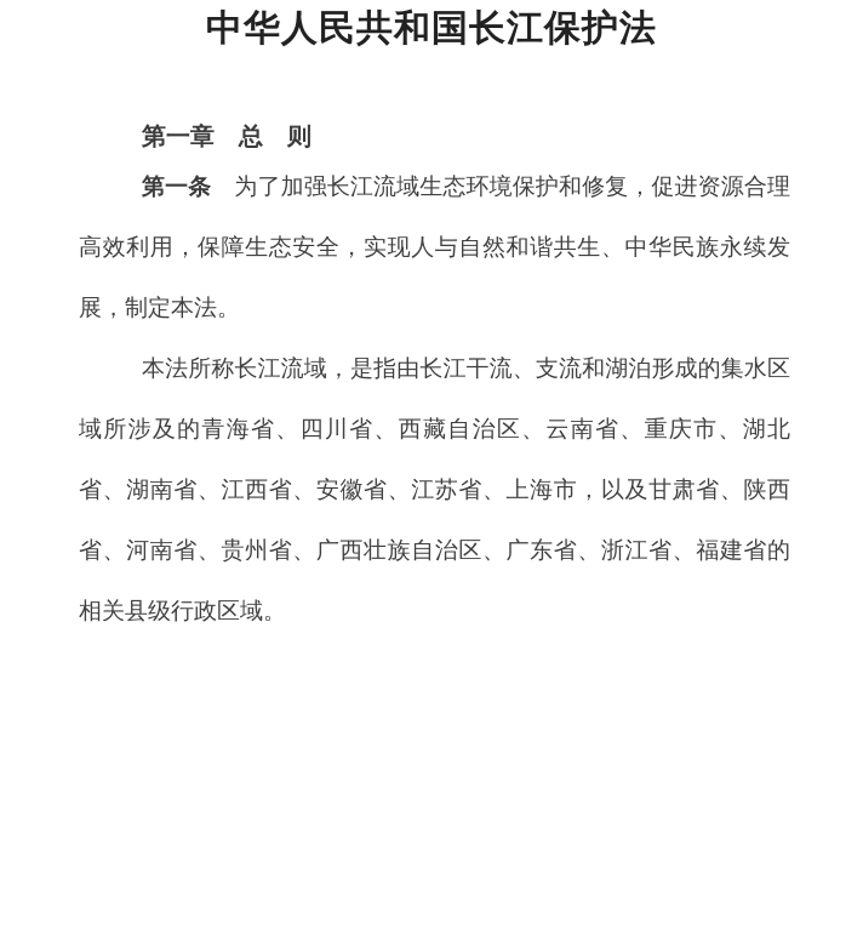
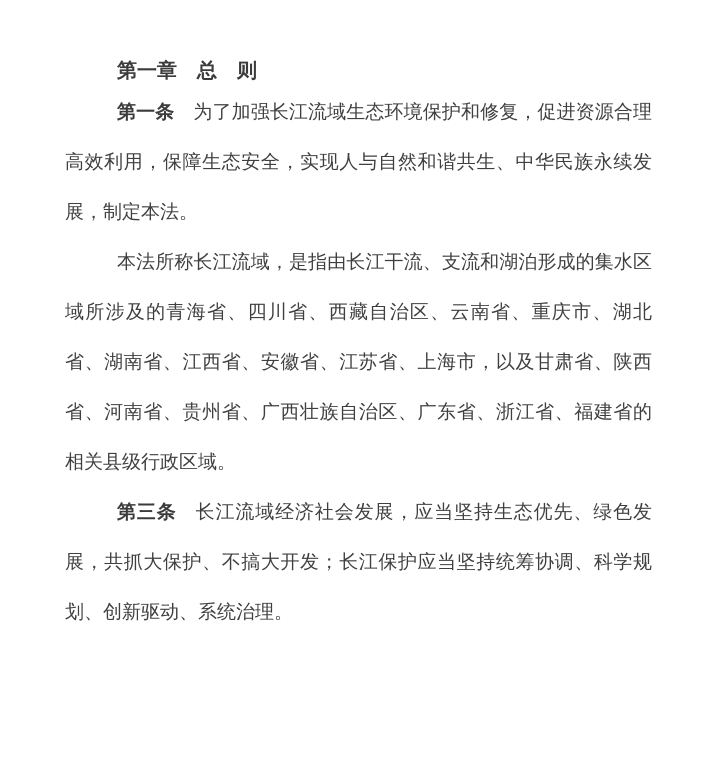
- 中华人民共和国长江保护法
  第一章 总 则
  第一条 为了加强长江流域生态环境保护和修复，促进资源合理高效利用，保障生态安全，实现人与自然和谐共生、中华民族永续发展，制定本法。
  本法所称长江流域，是指由长江干流、支流和湖泊形成的集水区域所涉及的青海省、四川省、西藏自治区、云南省、重庆市、湖北省、湖南省、江西省、安徽省、江苏省、上海市，以及甘肃省、陕西省、河南省、贵州省、广西壮族自治区、广东省、浙江省、福建省的相关县级行政区域。
+ 第三条 长江流域经济社会发展，应当坚持生态优先、绿色发展，共抓大保护、不搞大开发；长江保护应当坚持统筹协调、科学规划、创新驱动、系统治理。
